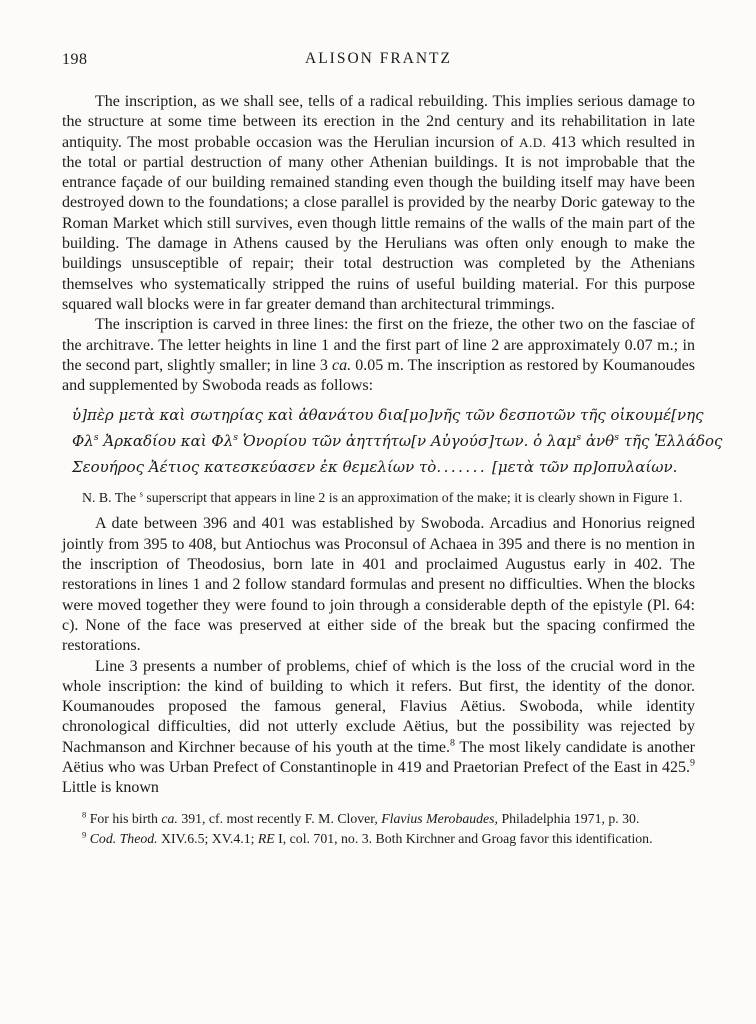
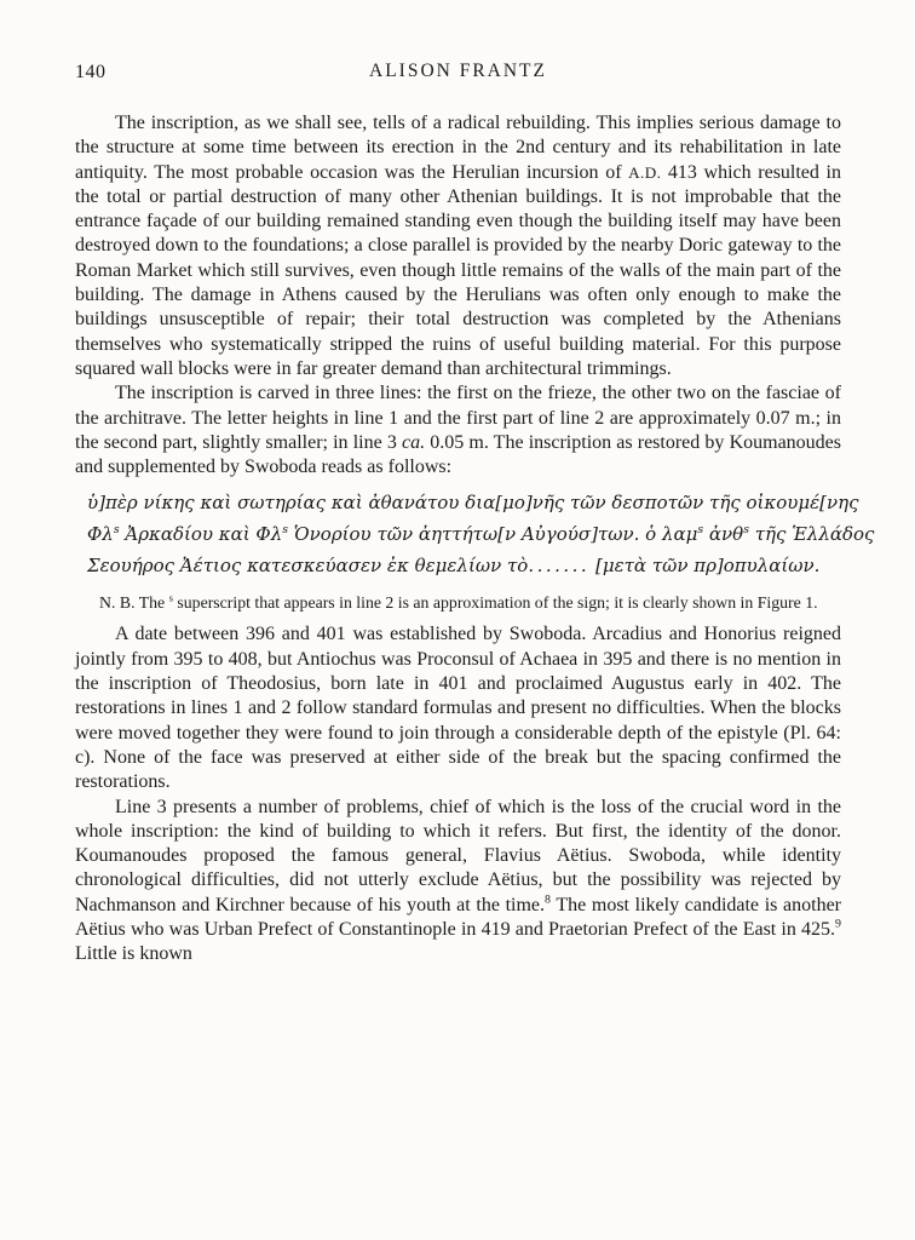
- 198
+ 140
  ALISON FRANTZ
  The inscription, as we shall see, tells of a radical rebuilding. This implies serious damage to the structure at some time between its erection in the 2nd century and its rehabilitation in late antiquity. The most probable occasion was the Herulian incursion of A.D. 413 which resulted in the total or partial destruction of many other Athenian buildings. It is not improbable that the entrance façade of our building remained standing even though the building itself may have been destroyed down to the foundations; a close parallel is provided by the nearby Doric gateway to the Roman Market which still survives, even though little remains of the walls of the main part of the building. The damage in Athens caused by the Herulians was often only enough to make the buildings unsusceptible of repair; their total destruction was completed by the Athenians themselves who systematically stripped the ruins of useful building material. For this purpose squared wall blocks were in far greater demand than architectural trimmings.
  The inscription is carved in three lines: the first on the frieze, the other two on the fasciae of the architrave. The letter heights in line 1 and the first part of line 2 are approximately 0.07 m.; in the second part, slightly smaller; in line 3 ca. 0.05 m. The inscription as restored by Koumanoudes and supplemented by Swoboda reads as follows:
- ὑ]πὲρ μετὰ καὶ σωτηρίας καὶ ἀθανάτου δια[μο]νῆς τῶν δεσποτῶν τῆς οἰκουμέ[νης
+ ὑ]πὲρ νίκης καὶ σωτηρίας καὶ ἀθανάτου δια[μο]νῆς τῶν δεσποτῶν τῆς οἰκουμέ[νης
  Φλs Ἀρκαδίου καὶ Φλs Ὁνορίου τῶν ἀηττήτω[ν Αὐγούσ]των. ὁ λαμs ἀνθs τῆς Ἑλλάδος
  Σεουήρος Ἀέτιος κατεσκεύασεν ἐκ θεμελίων τὸ....... [μετὰ τῶν πρ]οπυλαίων.
- N. B. The s superscript that appears in line 2 is an approximation of the make; it is clearly shown in Figure 1.
+ N. B. The s superscript that appears in line 2 is an approximation of the sign; it is clearly shown in Figure 1.
  A date between 396 and 401 was established by Swoboda. Arcadius and Honorius reigned jointly from 395 to 408, but Antiochus was Proconsul of Achaea in 395 and there is no mention in the inscription of Theodosius, born late in 401 and proclaimed Augustus early in 402. The restorations in lines 1 and 2 follow standard formulas and present no difficulties. When the blocks were moved together they were found to join through a considerable depth of the epistyle (Pl. 64: c). None of the face was preserved at either side of the break but the spacing confirmed the restorations.
  Line 3 presents a number of problems, chief of which is the loss of the crucial word in the whole inscription: the kind of building to which it refers. But first, the identity of the donor. Koumanoudes proposed the famous general, Flavius Aëtius. Swoboda, while identity chronological difficulties, did not utterly exclude Aëtius, but the possibility was rejected by Nachmanson and Kirchner because of his youth at the time.8 The most likely candidate is another Aëtius who was Urban Prefect of Constantinople in 419 and Praetorian Prefect of the East in 425.9 Little is known
- 8 For his birth ca. 391, cf. most recently F. M. Clover, Flavius Merobaudes, Philadelphia 1971, p. 30.
- 9 Cod. Theod. XIV.6.5; XV.4.1; RE I, col. 701, no. 3. Both Kirchner and Groag favor this identification.
